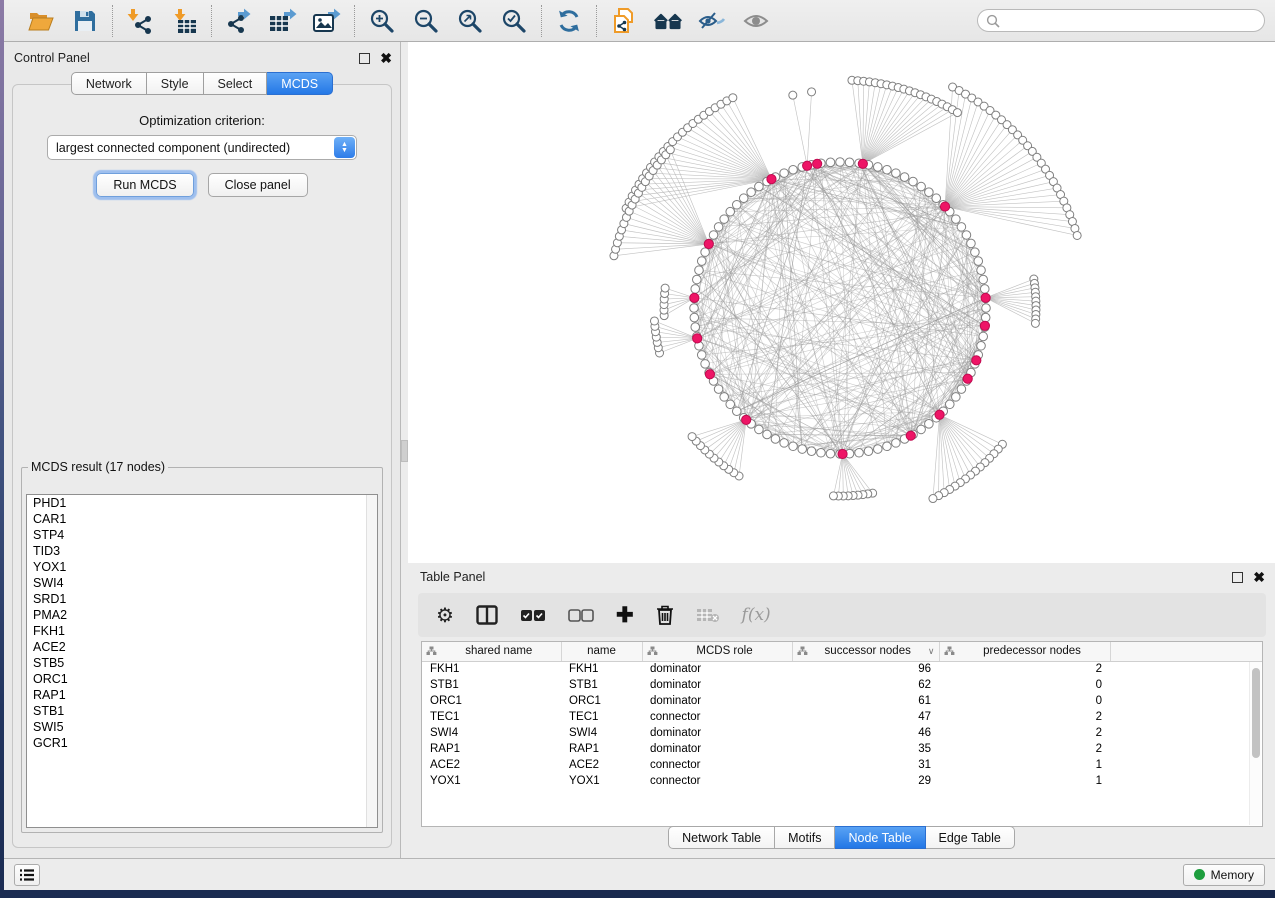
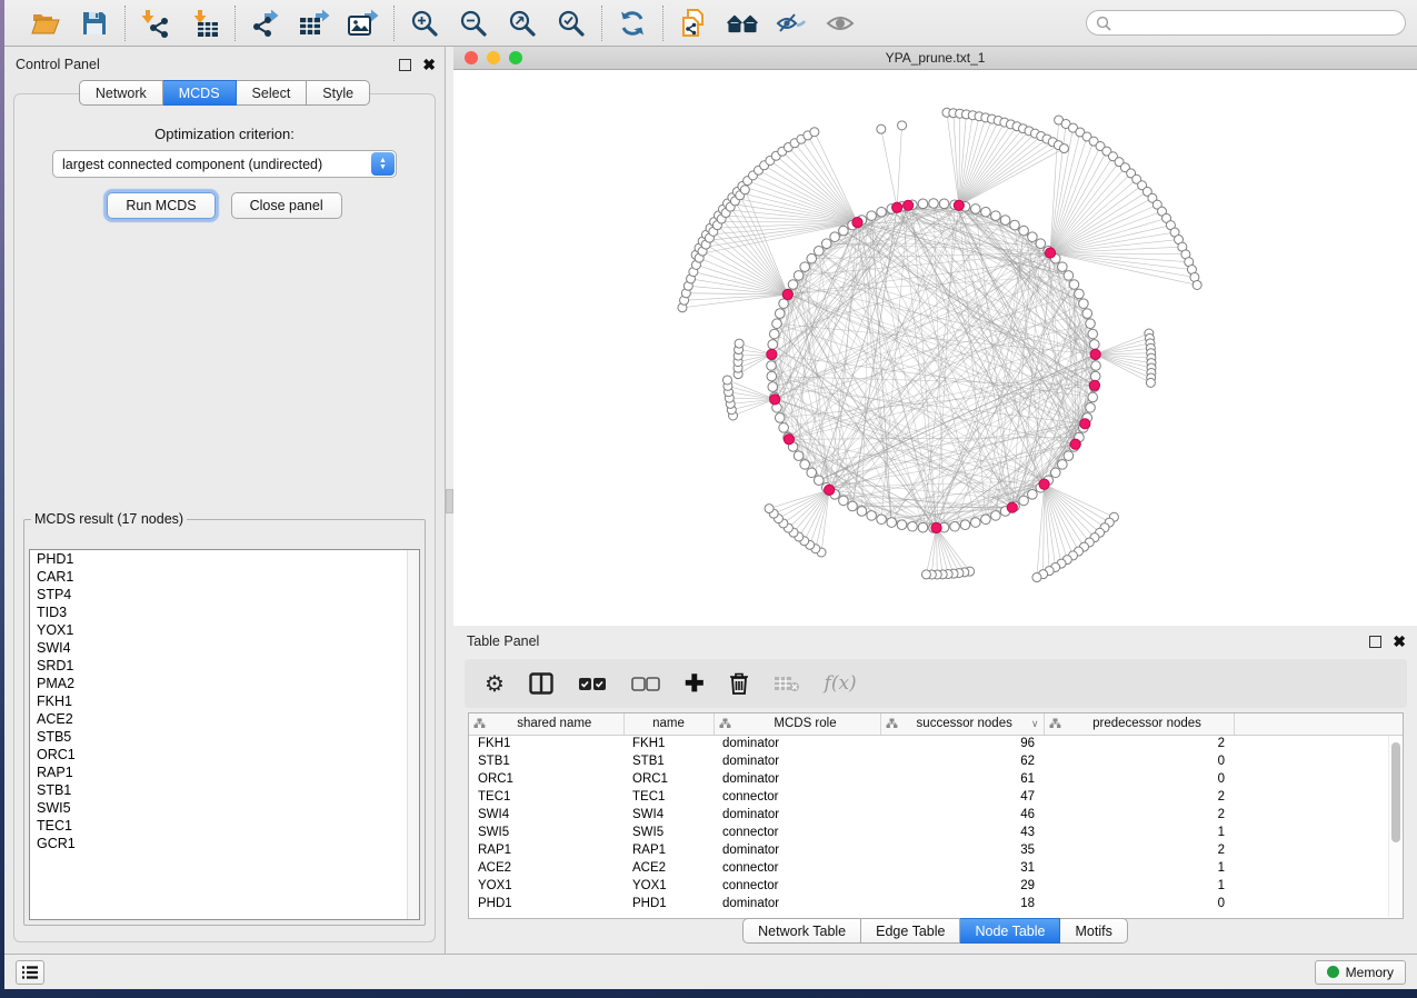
  Control Panel
  ✖
  Network
- Style
+ MCDS
  Select
- MCDS
+ Style
  Optimization criterion:
  largest connected component (undirected)
  Run MCDS
  Close panel
  MCDS result (17 nodes)
  PHD1
  CAR1
  STP4
  TID3
  YOX1
  SWI4
  SRD1
  PMA2
  FKH1
  ACE2
  STB5
  ORC1
  RAP1
  STB1
  SWI5
+ TEC1
  GCR1
+ YPA_prune.txt_1
  Table Panel
  ✖
  ⚙
  ✚
  f(x)
  shared name	name	MCDS role	successor nodes ∨	predecessor nodes
  FKH1	FKH1	dominator	96	2
  STB1	STB1	dominator	62	0
  ORC1	ORC1	dominator	61	0
  TEC1	TEC1	connector	47	2
  SWI4	SWI4	dominator	46	2
+ SWI5	SWI5	connector	43	1
  RAP1	RAP1	dominator	35	2
  ACE2	ACE2	connector	31	1
  YOX1	YOX1	connector	29	1
+ PHD1	PHD1	dominator	18	0
  Network Table
- Motifs
+ Edge Table
  Node Table
- Edge Table
+ Motifs
  Memory
